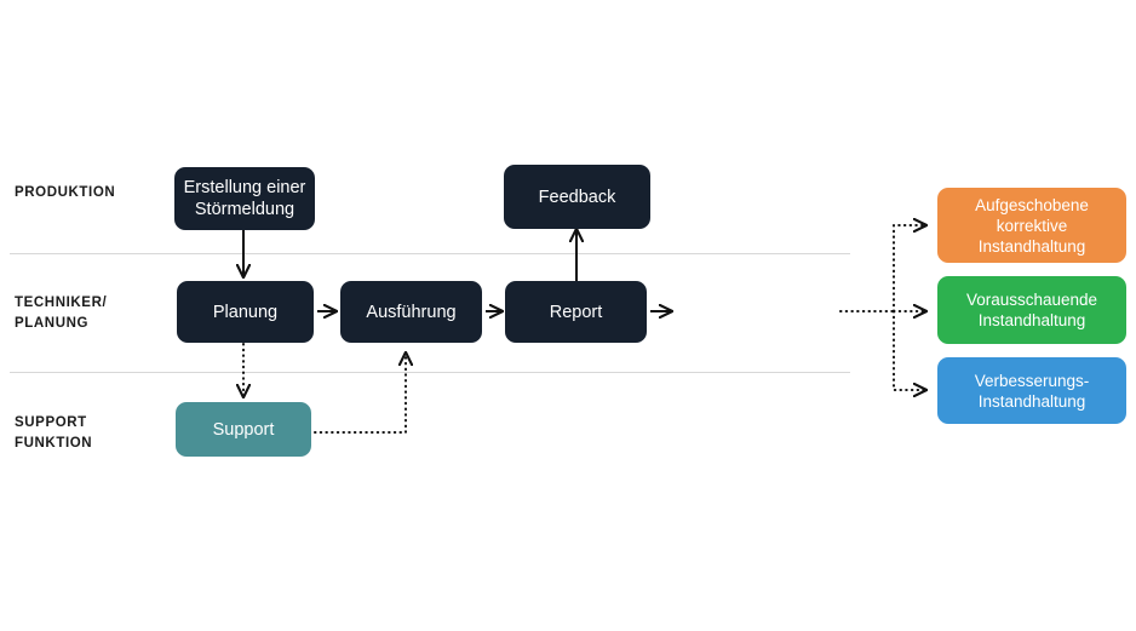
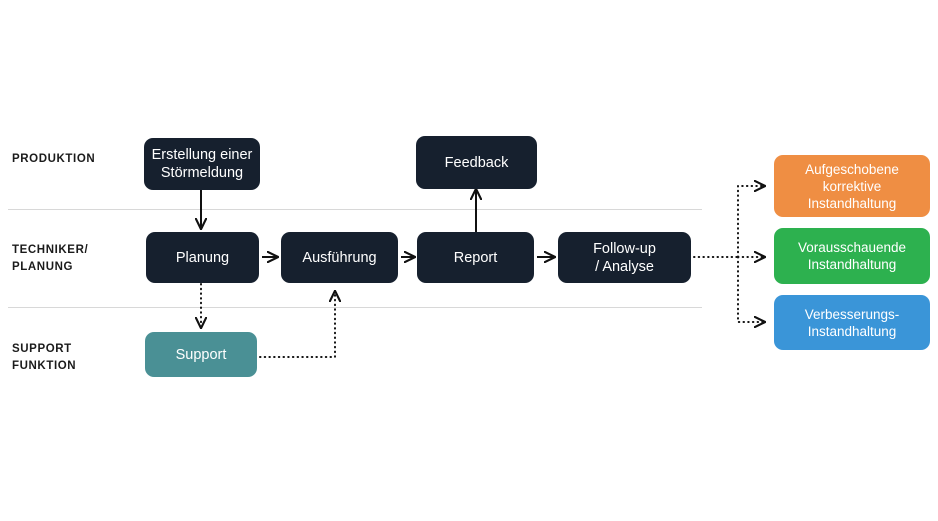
  PRODUKTION
  TECHNIKER/
  PLANUNG
  SUPPORT
  FUNKTION
  Erstellung einer
  Störmeldung
  Feedback
  Planung
  Ausführung
  Report
+ Follow-up
+ / Analyse
  Support
  Aufgeschobene
  korrektive
  Instandhaltung
  Vorausschauende
  Instandhaltung
  Verbesserungs-
  Instandhaltung
